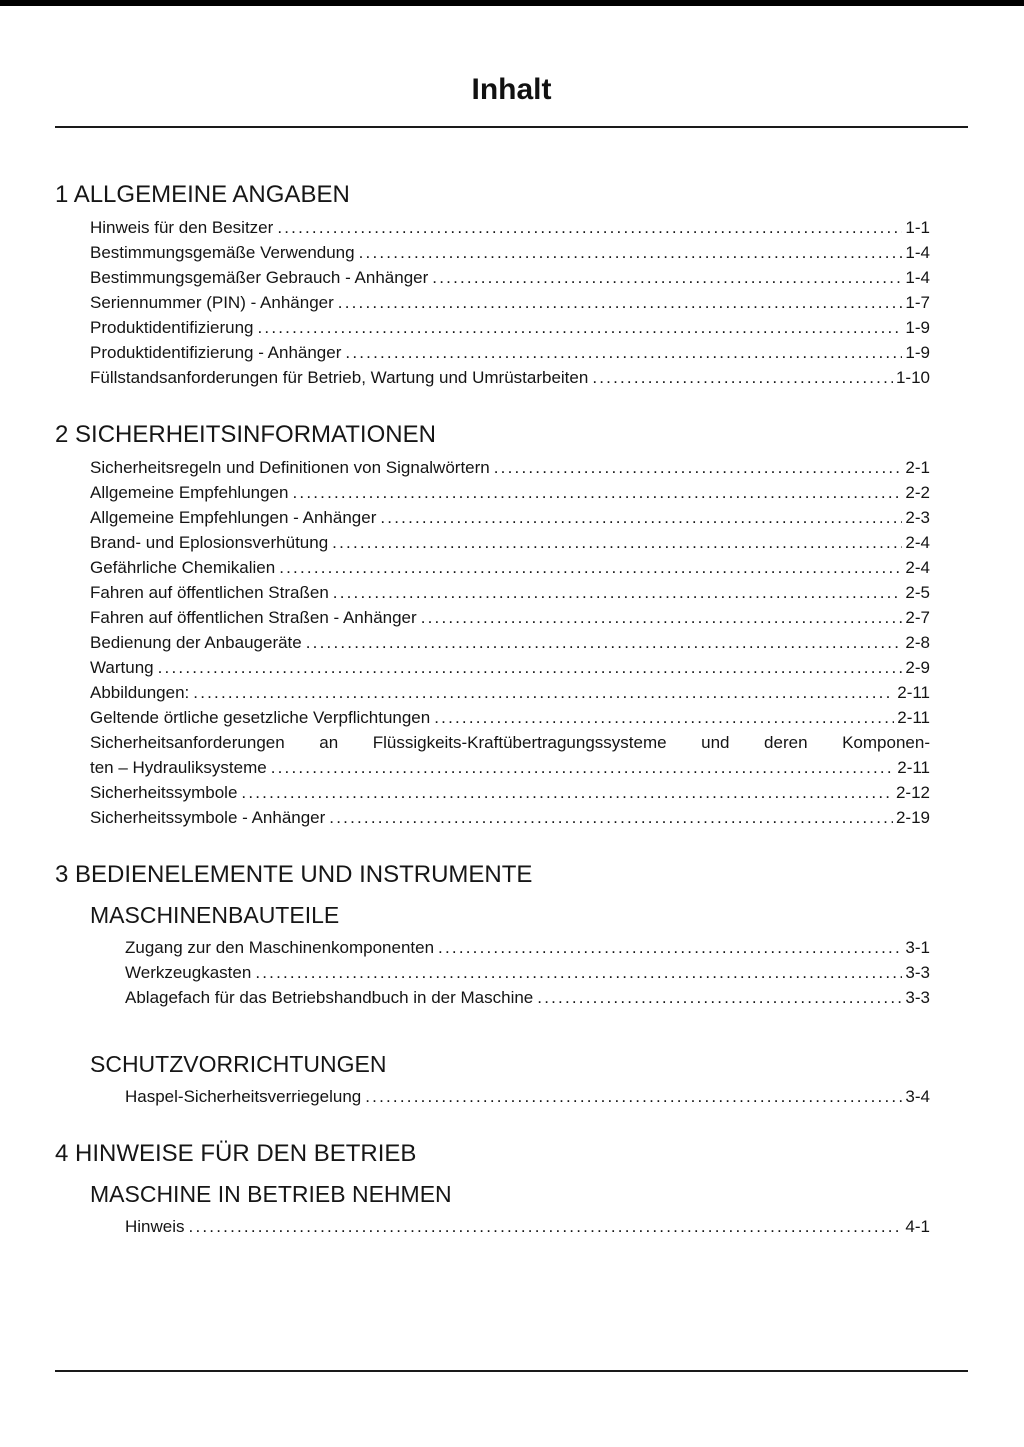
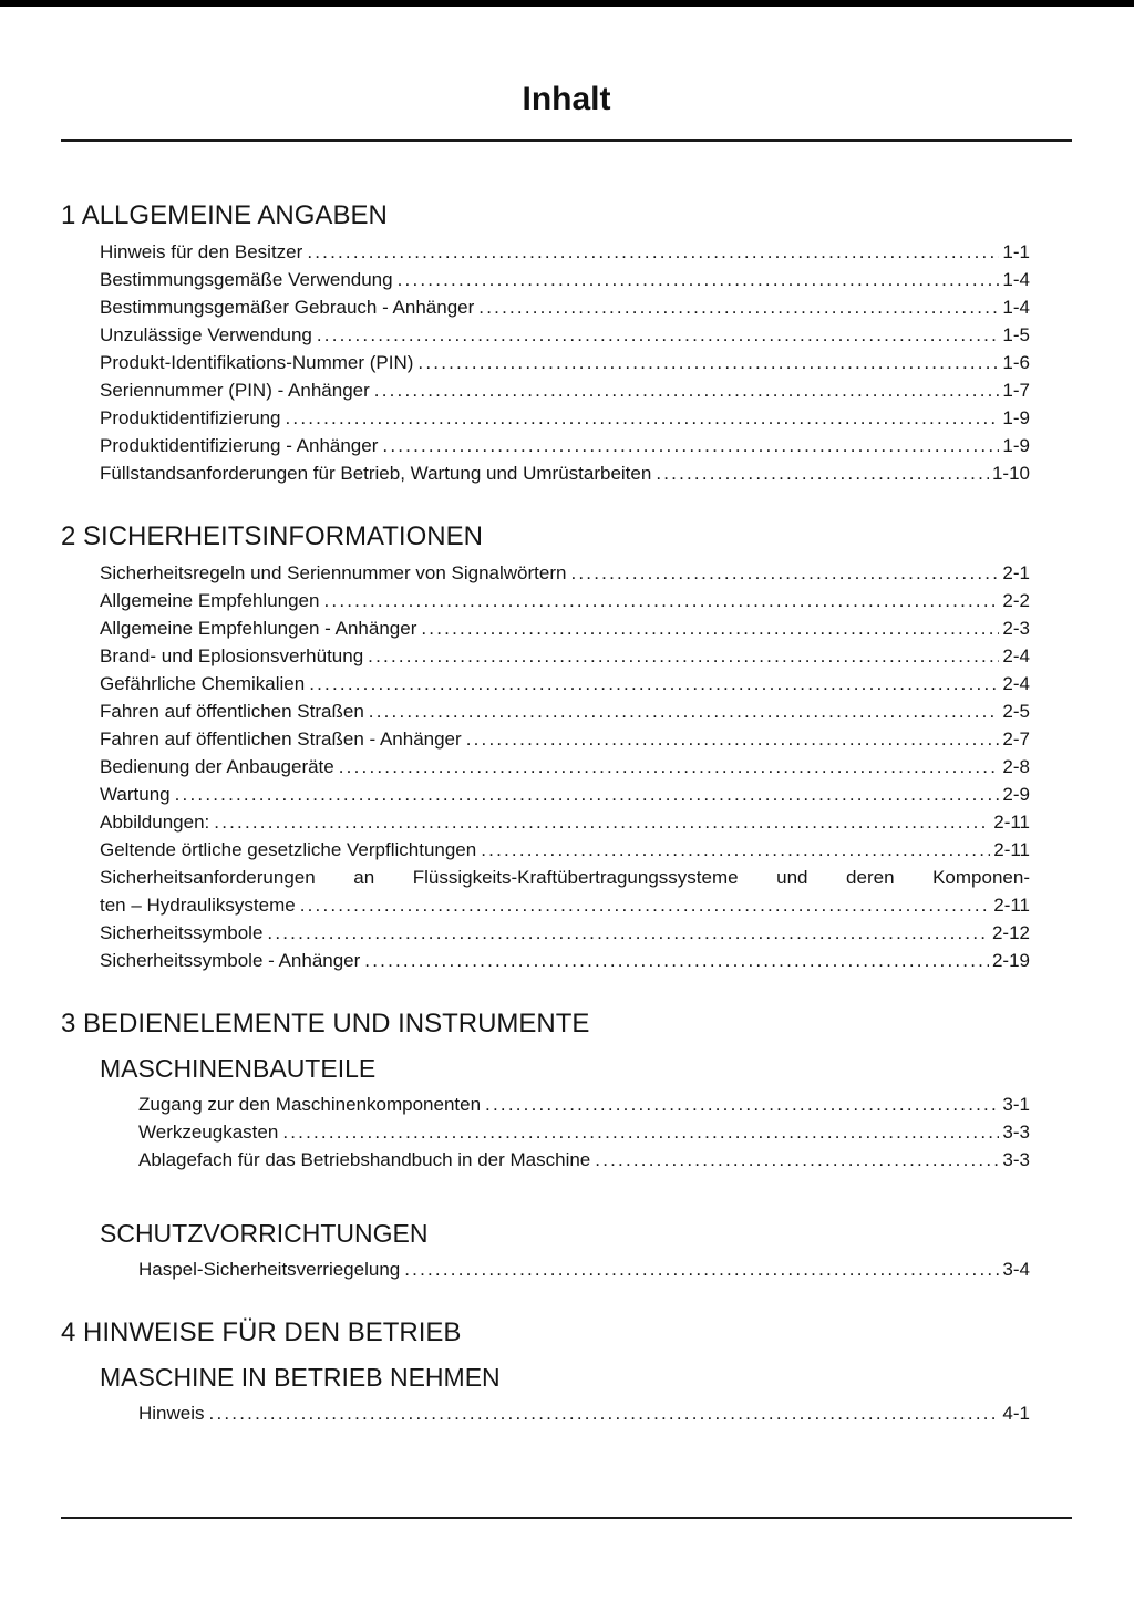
  Inhalt
  1 ALLGEMEINE ANGABEN
  Hinweis für den Besitzer
  1-1
  Bestimmungsgemäße Verwendung
  1-4
  Bestimmungsgemäßer Gebrauch - Anhänger
  1-4
+ Unzulässige Verwendung
+ 1-5
+ Produkt-Identifikations-Nummer (PIN)
+ 1-6
  Seriennummer (PIN) - Anhänger
  1-7
  Produktidentifizierung
  1-9
  Produktidentifizierung - Anhänger
  1-9
  Füllstandsanforderungen für Betrieb, Wartung und Umrüstarbeiten
  1-10
  2 SICHERHEITSINFORMATIONEN
- Sicherheitsregeln und Definitionen von Signalwörtern
+ Sicherheitsregeln und Seriennummer von Signalwörtern
  2-1
  Allgemeine Empfehlungen
  2-2
  Allgemeine Empfehlungen - Anhänger
  2-3
  Brand- und Eplosionsverhütung
  2-4
  Gefährliche Chemikalien
  2-4
  Fahren auf öffentlichen Straßen
  2-5
  Fahren auf öffentlichen Straßen - Anhänger
  2-7
  Bedienung der Anbaugeräte
  2-8
  Wartung
  2-9
  Abbildungen:
  2-11
  Geltende örtliche gesetzliche Verpflichtungen
  2-11
  Sicherheitsanforderungen an Flüssigkeits-Kraftübertragungssysteme und deren Komponen-
  ten – Hydrauliksysteme
  2-11
  Sicherheitssymbole
  2-12
  Sicherheitssymbole - Anhänger
  2-19
  3 BEDIENELEMENTE UND INSTRUMENTE
  MASCHINENBAUTEILE
  Zugang zur den Maschinenkomponenten
  3-1
  Werkzeugkasten
  3-3
  Ablagefach für das Betriebshandbuch in der Maschine
  3-3
  SCHUTZVORRICHTUNGEN
  Haspel-Sicherheitsverriegelung
  3-4
  4 HINWEISE FÜR DEN BETRIEB
  MASCHINE IN BETRIEB NEHMEN
  Hinweis
  4-1
